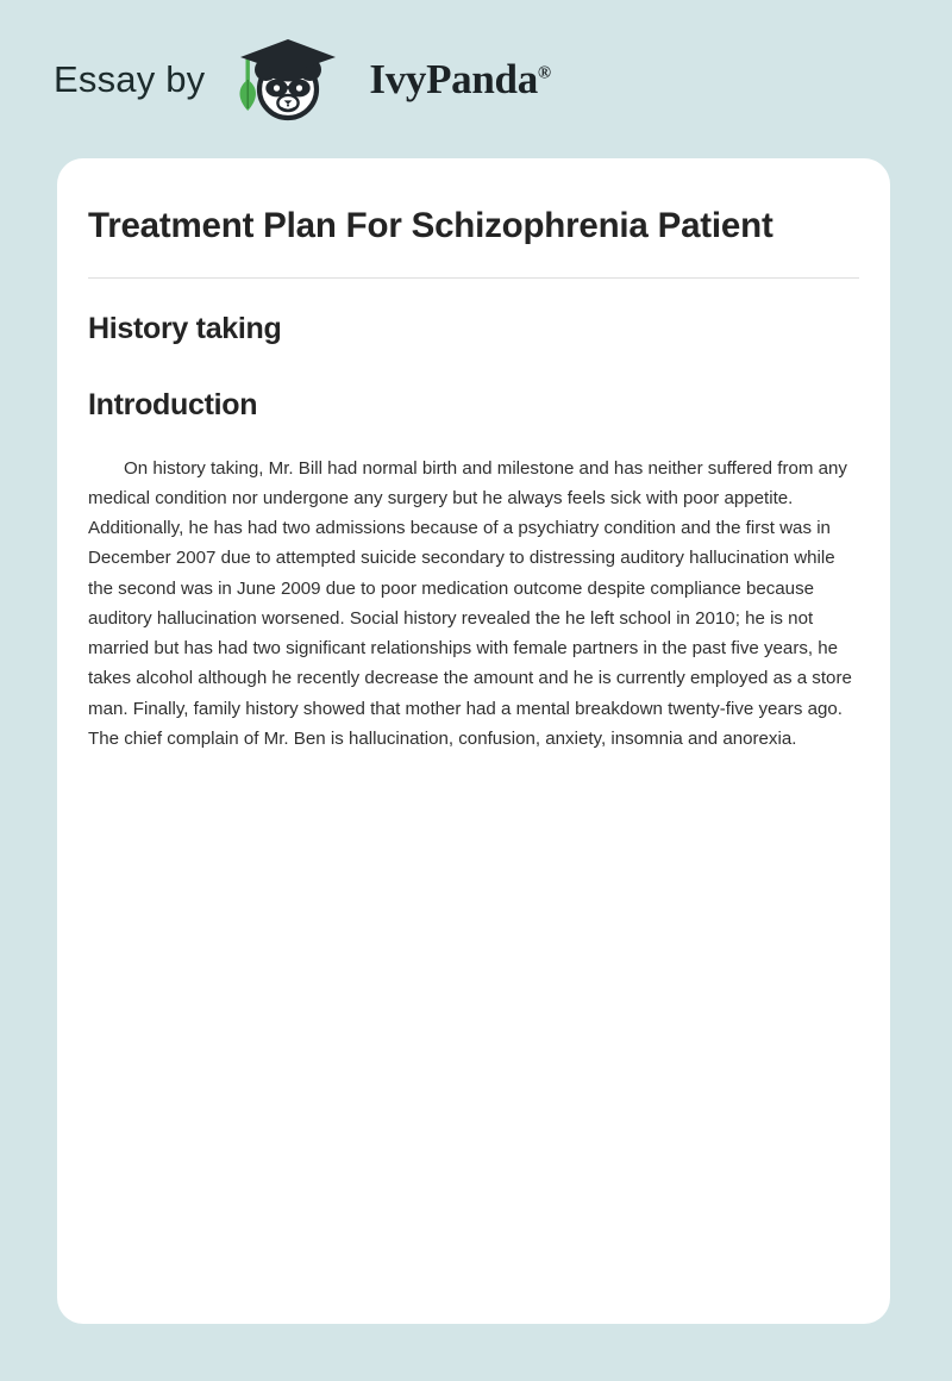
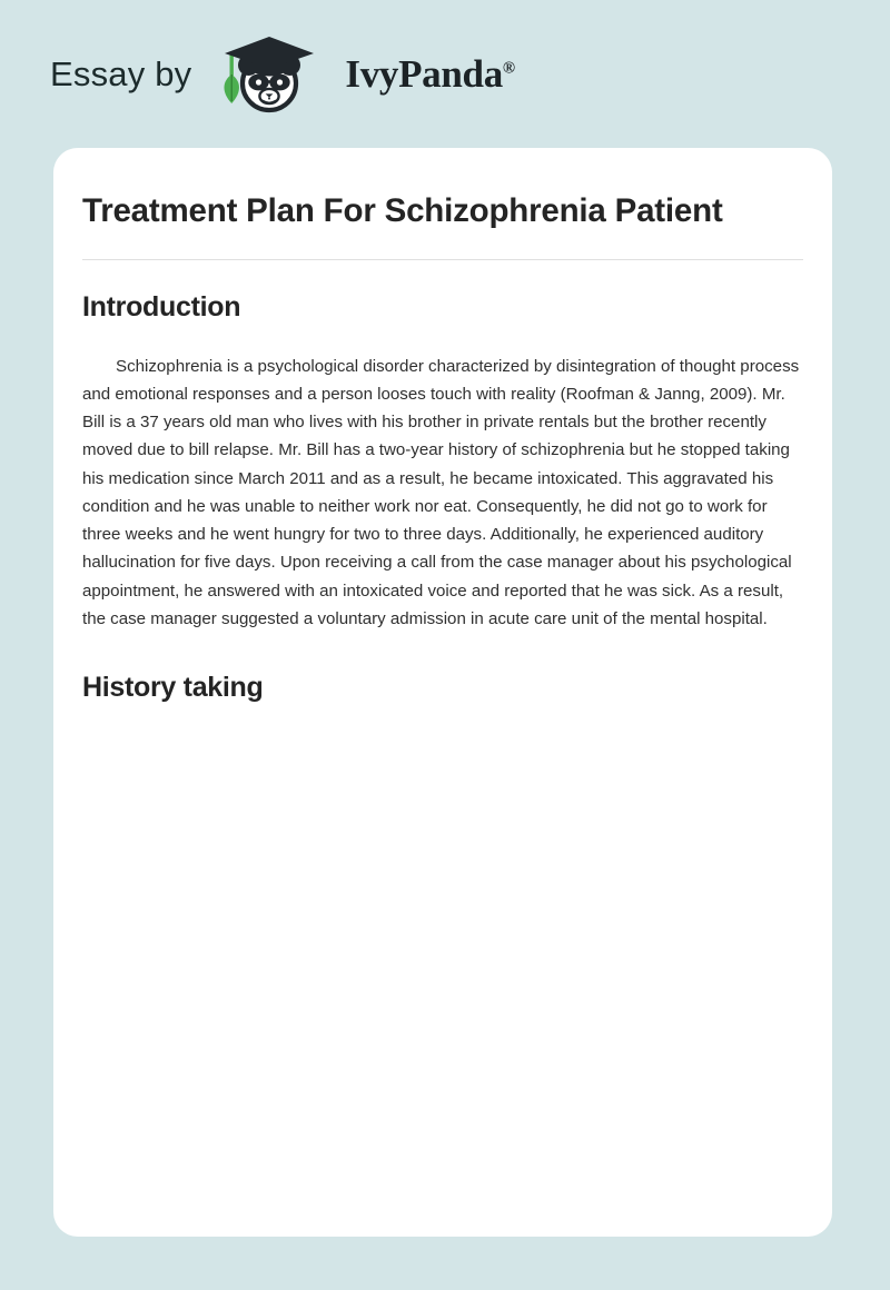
  Essay by
  IvyPanda®
  Treatment Plan For Schizophrenia Patient
- History taking
+ Introduction
+ Schizophrenia is a psychological disorder characterized by disintegration of thought process and emotional responses and a person looses touch with reality (Roofman & Janng, 2009). Mr. Bill is a 37 years old man who lives with his brother in private rentals but the brother recently moved due to bill relapse. Mr. Bill has a two-year history of schizophrenia but he stopped taking his medication since March 2011 and as a result, he became intoxicated. This aggravated his condition and he was unable to neither work nor eat. Consequently, he did not go to work for three weeks and he went hungry for two to three days. Additionally, he experienced auditory hallucination for five days. Upon receiving a call from the case manager about his psychological appointment, he answered with an intoxicated voice and reported that he was sick. As a result, the case manager suggested a voluntary admission in acute care unit of the mental hospital.
- Introduction
+ History taking
- On history taking, Mr. Bill had normal birth and milestone and has neither suffered from any medical condition nor undergone any surgery but he always feels sick with poor appetite. Additionally, he has had two admissions because of a psychiatry condition and the first was in December 2007 due to attempted suicide secondary to distressing auditory hallucination while the second was in June 2009 due to poor medication outcome despite compliance because auditory hallucination worsened. Social history revealed the he left school in 2010; he is not married but has had two significant relationships with female partners in the past five years, he takes alcohol although he recently decrease the amount and he is currently employed as a store man. Finally, family history showed that mother had a mental breakdown twenty-five years ago. The chief complain of Mr. Ben is hallucination, confusion, anxiety, insomnia and anorexia.
